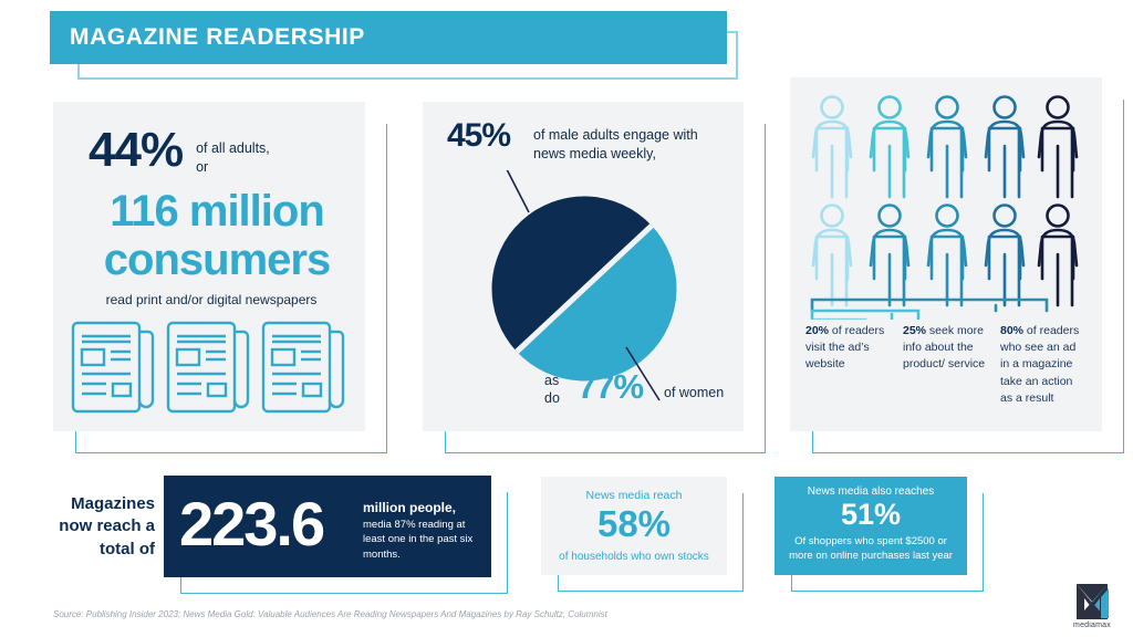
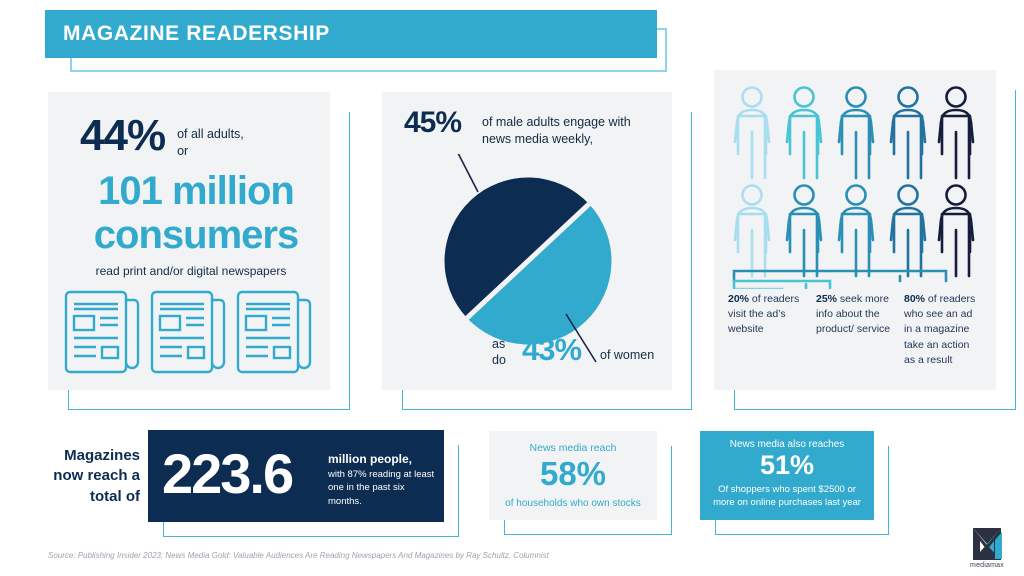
  MAGAZINE READERSHIP
  44%
  of all adults,
  or
- 116 million
+ 101 million
  consumers
  read print and/or digital newspapers
  45%
  of male adults engage with
  news media weekly,
  as
  do
- 77%
+ 43%
  of women
  20% of readers visit the ad’s website
  25% seek more info about the product/ service
  80% of readers who see an ad in a magazine take an action as a result
  Magazines
  now reach a
  total of
  223.6
  million people,
- media 87% reading at least one in the past six months.
+ with 87% reading at least one in the past six months.
  News media reach
  58%
  of households who own stocks
  News media also reaches
  51%
  Of shoppers who spent $2500 or more on online purchases last year
  Source: Publishing Insider 2023; News Media Gold: Valuable Audiences Are Reading Newspapers And Magazines by Ray Schultz, Columnist
